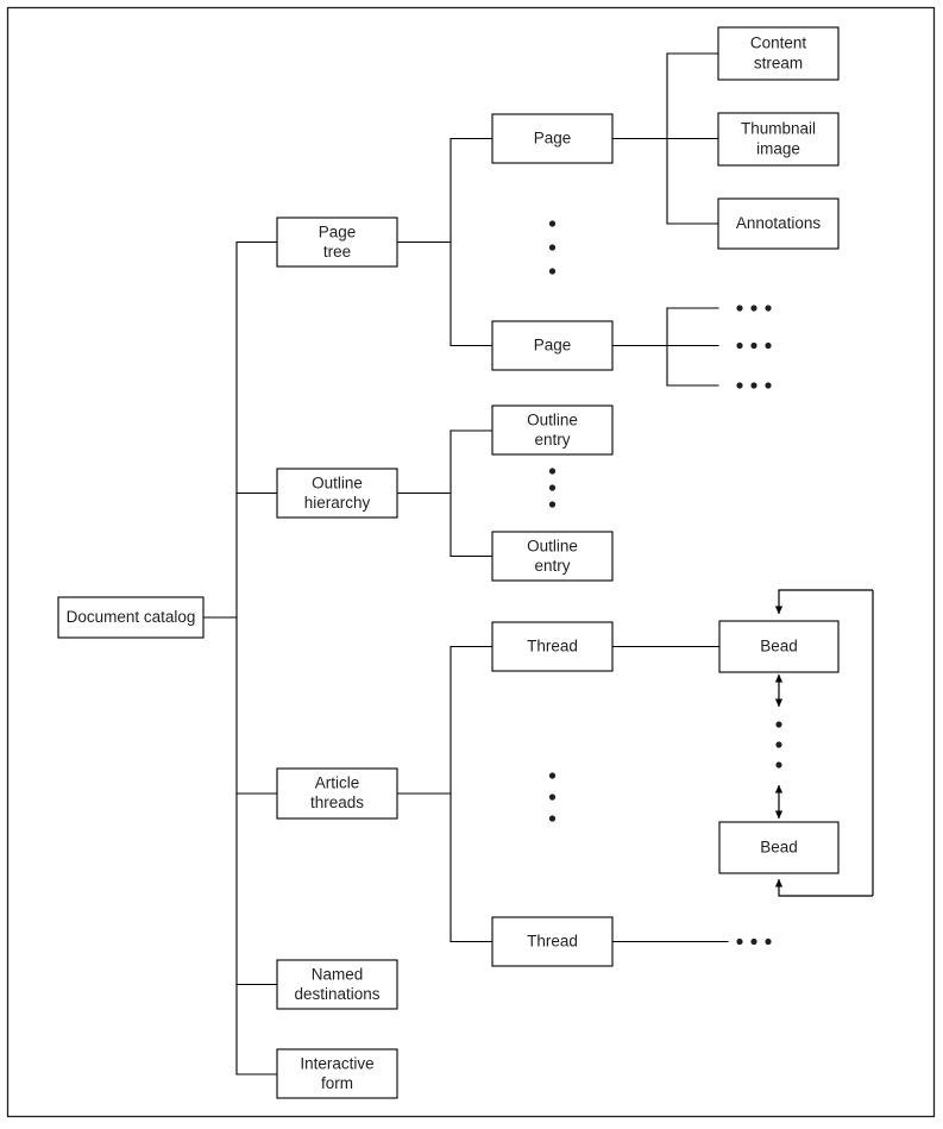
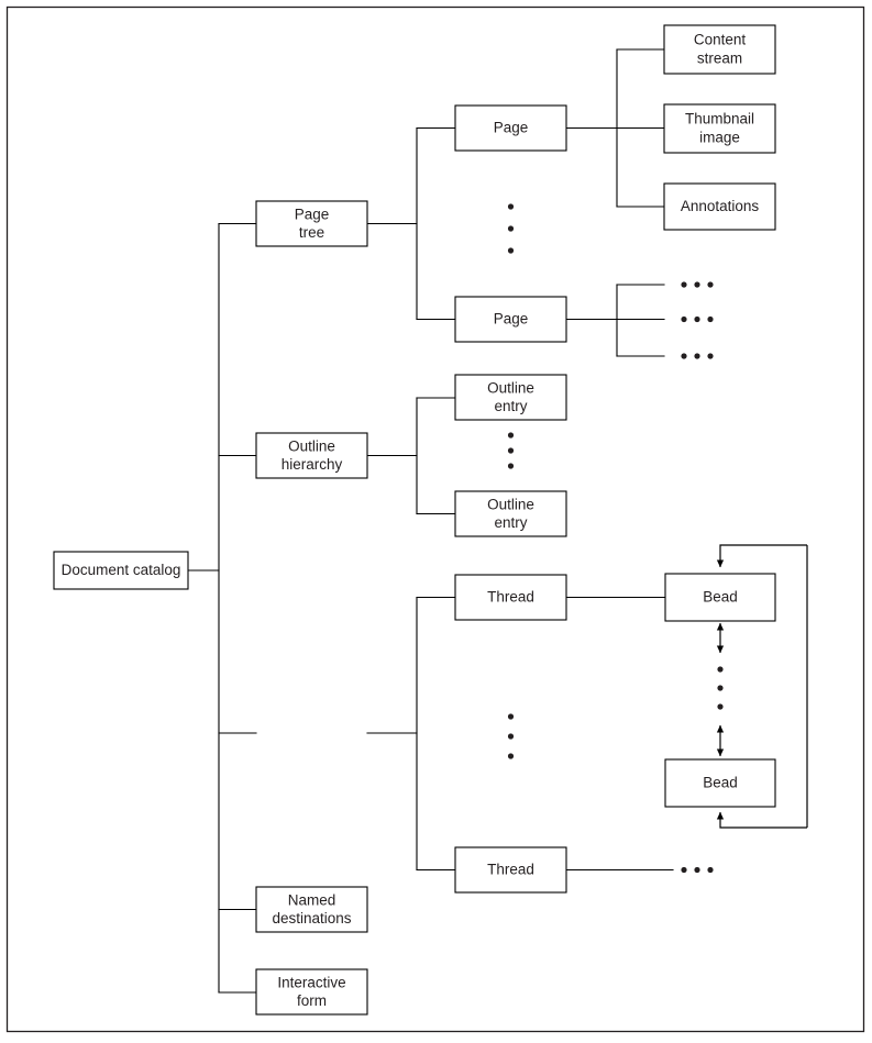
  Document catalog
  Page
  tree
  Page
  Page
  Content
  stream
  Thumbnail
  image
  Annotations
  Outline
  hierarchy
  Outline
  entry
  Outline
  entry
- Article
- threads
  Thread
  Thread
  Bead
  Bead
  Named
  destinations
  Interactive
  form
